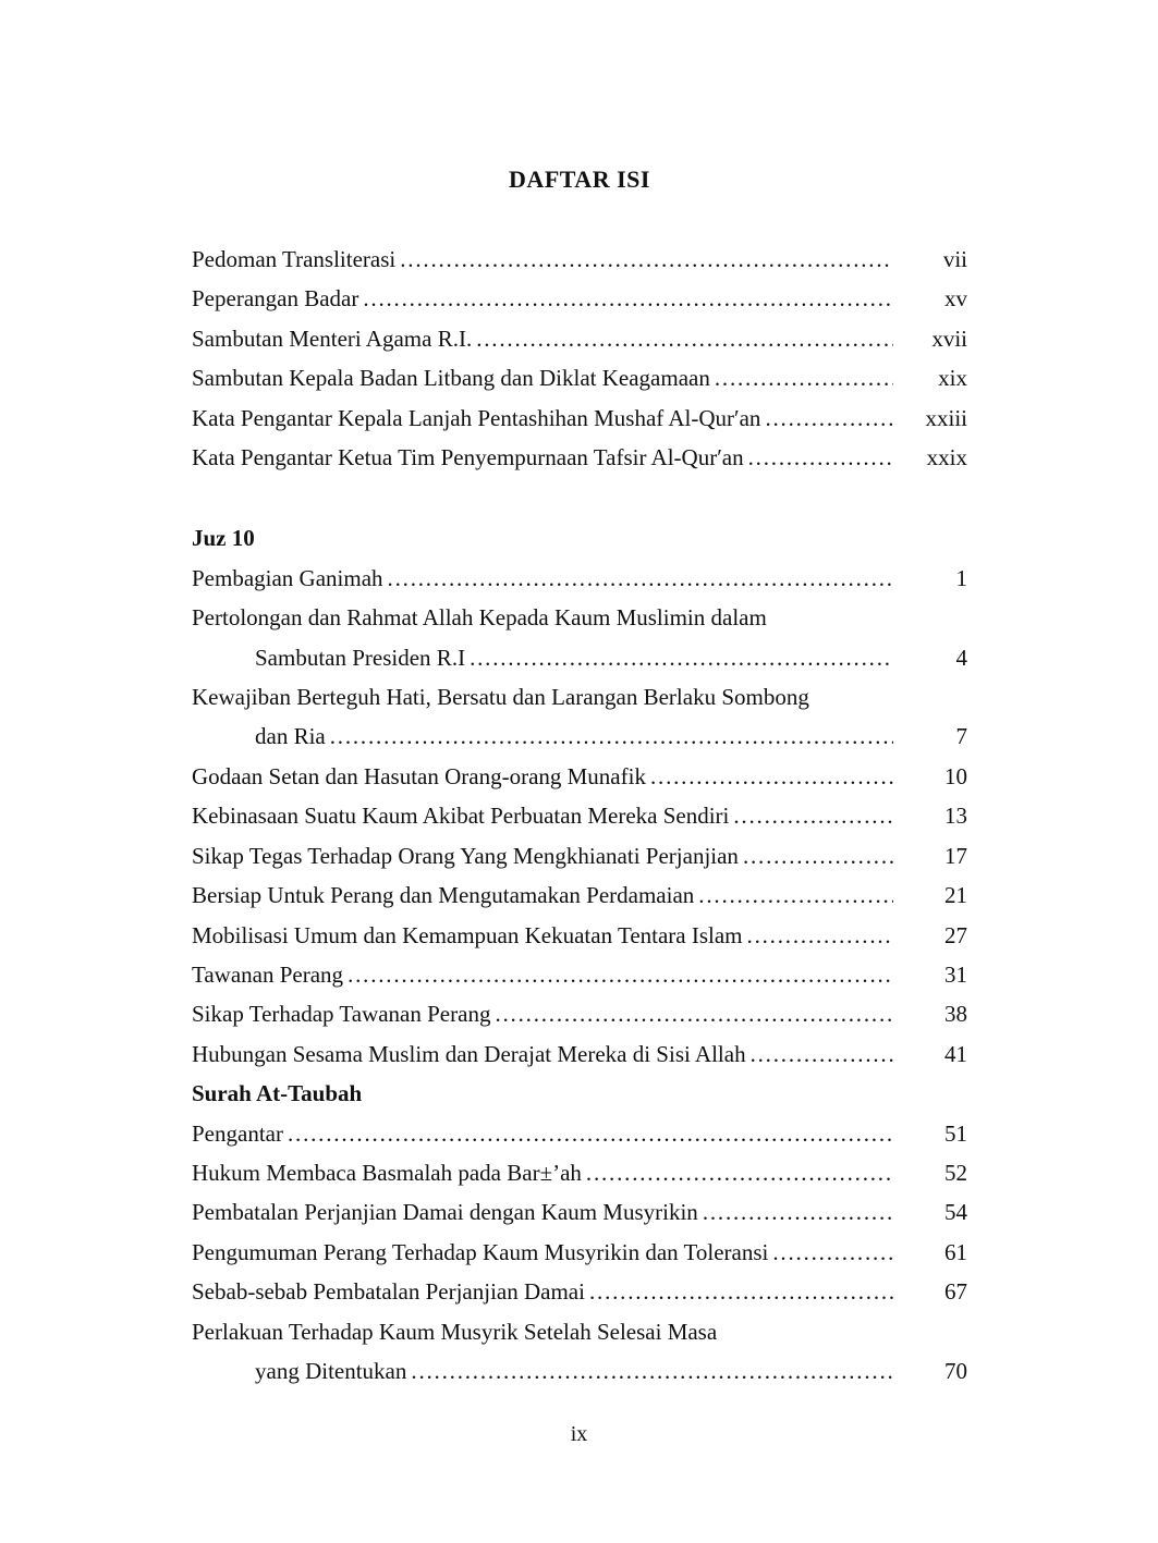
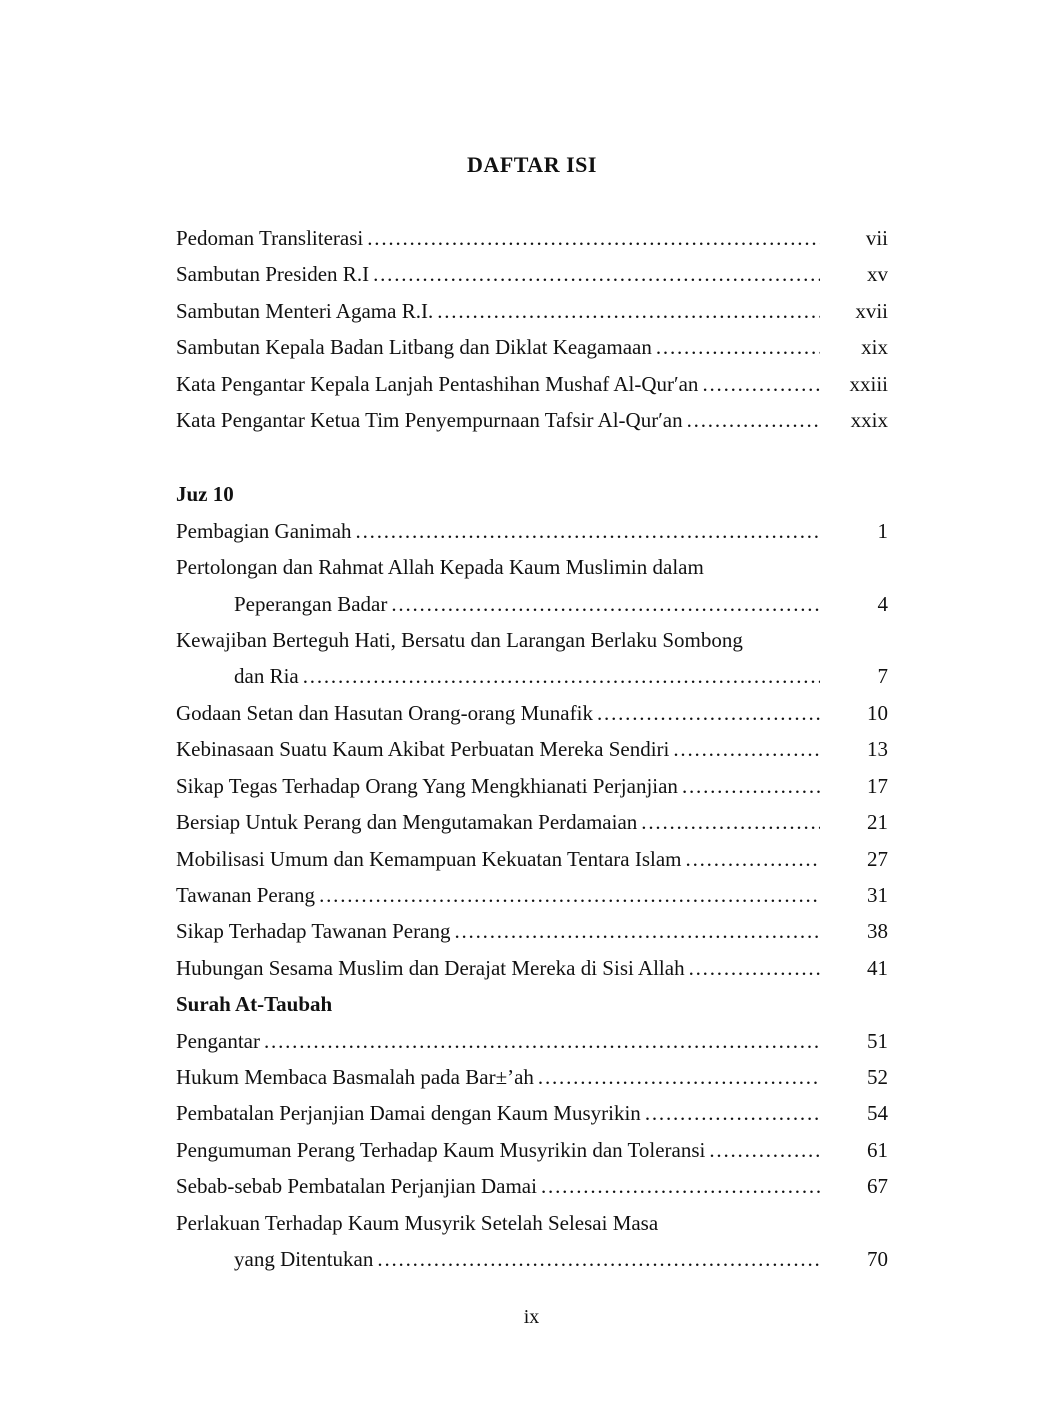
  DAFTAR ISI
  Pedoman Transliterasi
  vii
- Peperangan Badar
+ Sambutan Presiden R.I
  xv
  Sambutan Menteri Agama R.I.
  xvii
  Sambutan Kepala Badan Litbang dan Diklat Keagamaan
  xix
  Kata Pengantar Kepala Lanjah Pentashihan Mushaf Al-Qur′an
  xxiii
  Kata Pengantar Ketua Tim Penyempurnaan Tafsir Al-Qur′an
  xxix
  Juz 10
  Pembagian Ganimah
  1
  Pertolongan dan Rahmat Allah Kepada Kaum Muslimin dalam
- Sambutan Presiden R.I
+ Peperangan Badar
  4
  Kewajiban Berteguh Hati, Bersatu dan Larangan Berlaku Sombong
  dan Ria
  7
  Godaan Setan dan Hasutan Orang-orang Munafik
  10
  Kebinasaan Suatu Kaum Akibat Perbuatan Mereka Sendiri
  13
  Sikap Tegas Terhadap Orang Yang Mengkhianati Perjanjian
  17
  Bersiap Untuk Perang dan Mengutamakan Perdamaian
  21
  Mobilisasi Umum dan Kemampuan Kekuatan Tentara Islam
  27
  Tawanan Perang
  31
  Sikap Terhadap Tawanan Perang
  38
  Hubungan Sesama Muslim dan Derajat Mereka di Sisi Allah
  41
  Surah At-Taubah
  Pengantar
  51
  Hukum Membaca Basmalah pada Bar±’ah
  52
  Pembatalan Perjanjian Damai dengan Kaum Musyrikin
  54
  Pengumuman Perang Terhadap Kaum Musyrikin dan Toleransi
  61
  Sebab-sebab Pembatalan Perjanjian Damai
  67
  Perlakuan Terhadap Kaum Musyrik Setelah Selesai Masa
  yang Ditentukan
  70
  ix
